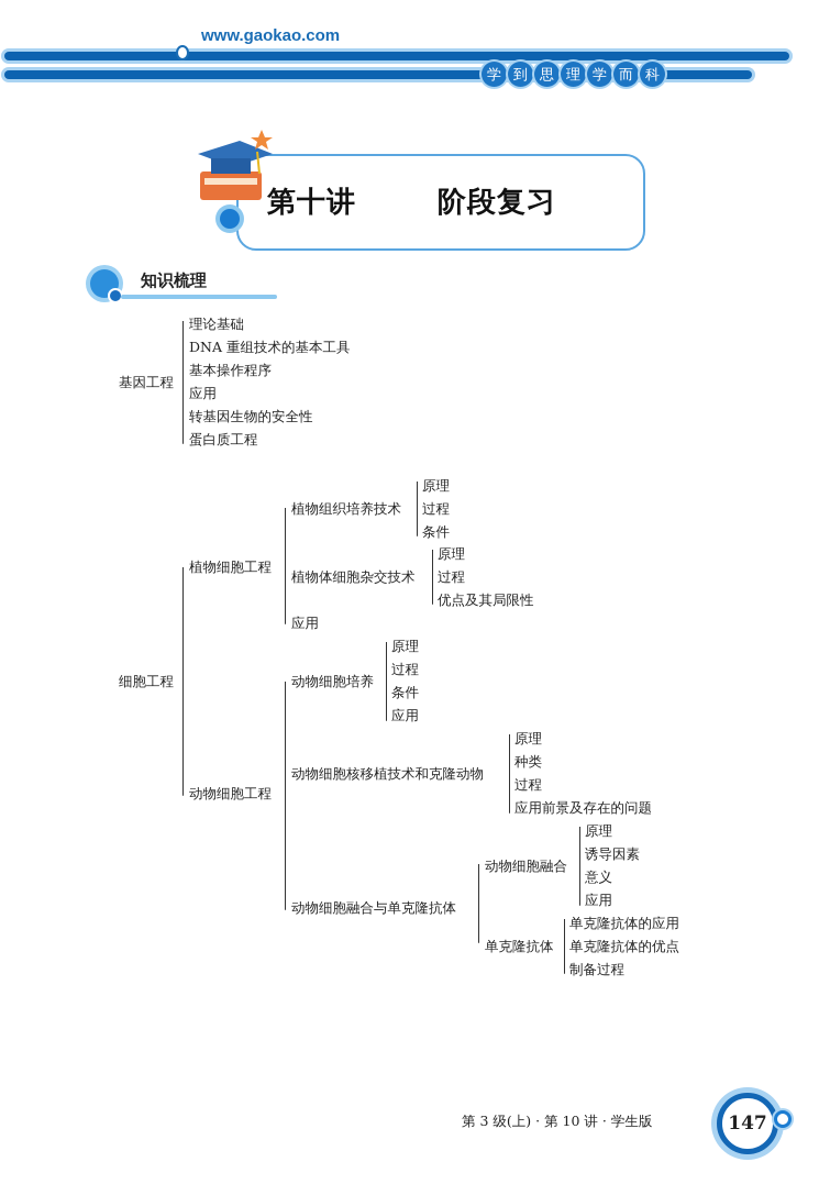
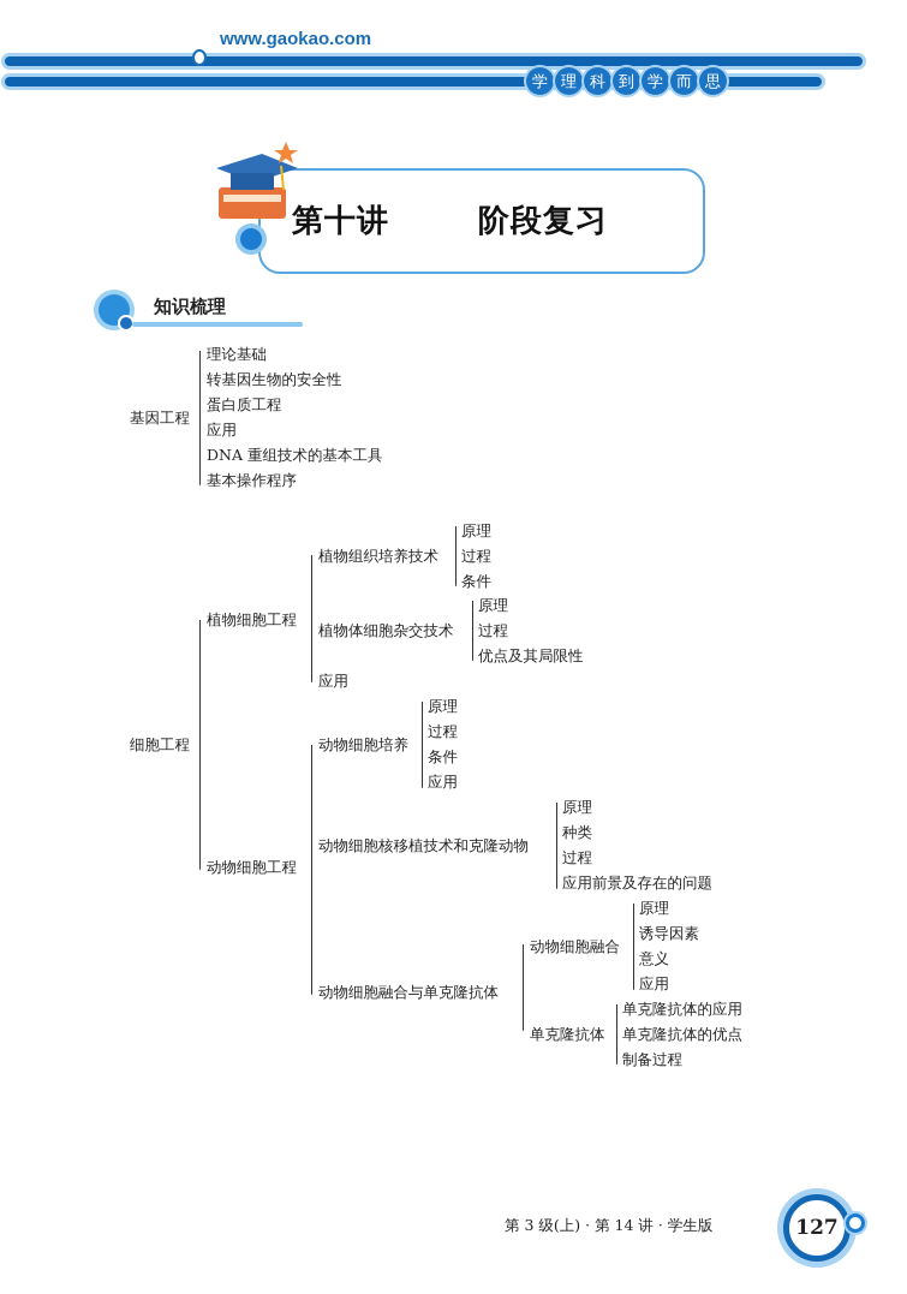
  www.gaokao.com
  学
- 到
+ 理
- 思
+ 科
- 理
+ 到
  学
  而
- 科
+ 思
  第十讲
  阶段复习
  知识梳理
  基因工程
  理论基础
- DNA 重组技术的基本工具
+ 转基因生物的安全性
- 基本操作程序
+ 蛋白质工程
  应用
- 转基因生物的安全性
+ DNA 重组技术的基本工具
- 蛋白质工程
+ 基本操作程序
  细胞工程
  植物细胞工程
  植物组织培养技术
  原理
  过程
  条件
  植物体细胞杂交技术
  原理
  过程
  优点及其局限性
  应用
  动物细胞工程
  动物细胞培养
  原理
  过程
  条件
  应用
  动物细胞核移植技术和克隆动物
  原理
  种类
  过程
  应用前景及存在的问题
  动物细胞融合与单克隆抗体
  动物细胞融合
  原理
  诱导因素
  意义
  应用
  单克隆抗体
  单克隆抗体的应用
  单克隆抗体的优点
  制备过程
- 第 3 级(上) · 第 10 讲 · 学生版
+ 第 3 级(上) · 第 14 讲 · 学生版
- 147
+ 127
